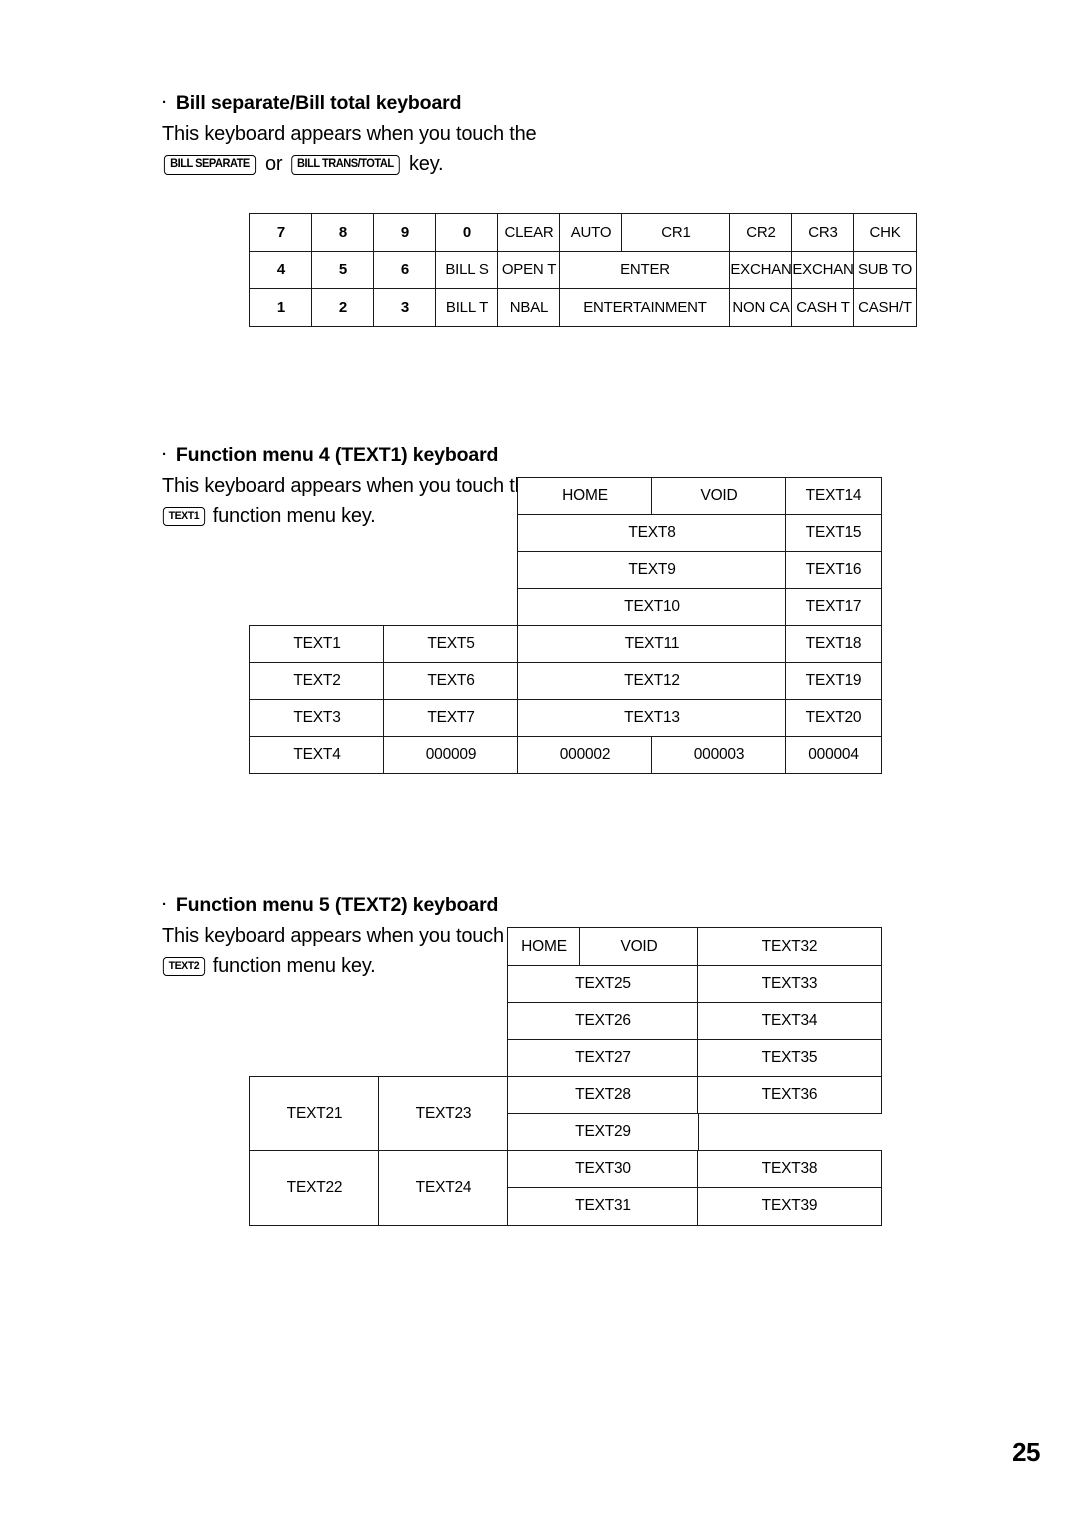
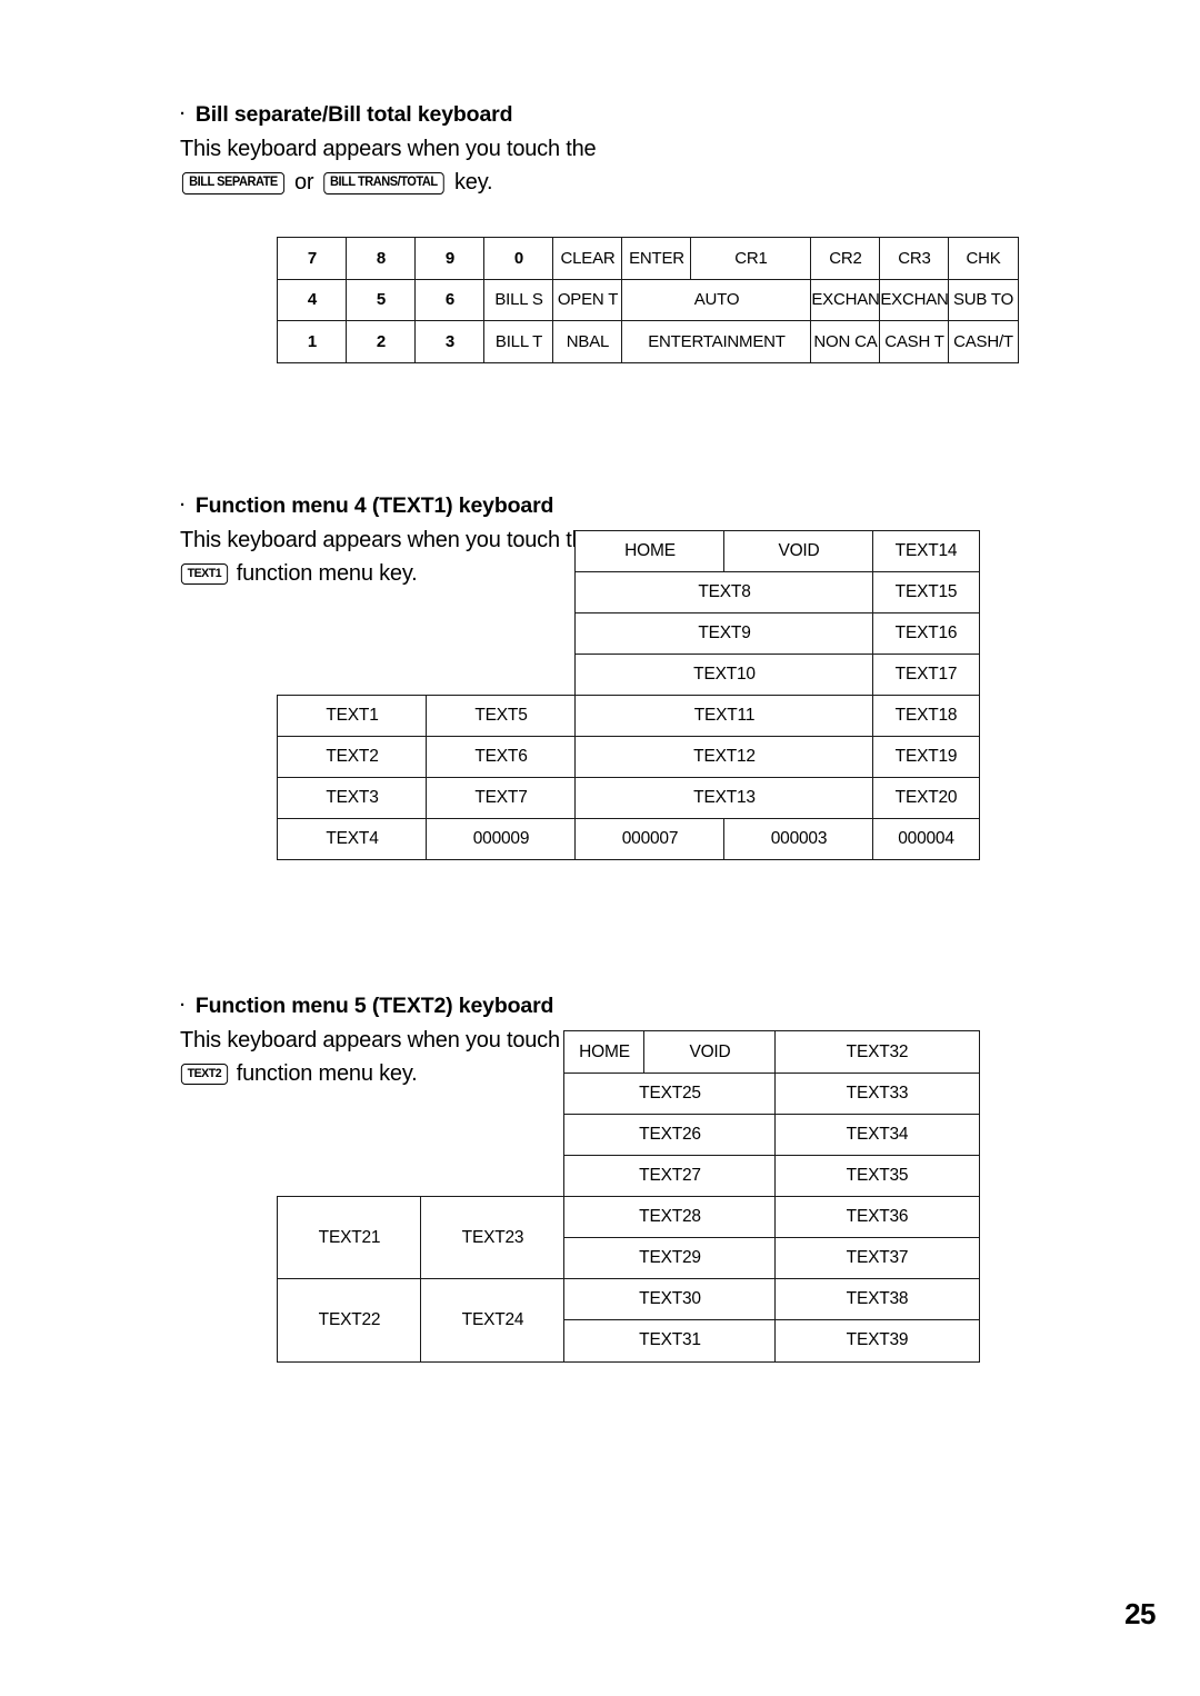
  ·
  Bill separate/Bill total keyboard
  This keyboard appears when you touch the
  BILL SEPARATE
  or
  BILL TRANS/TOTAL
  key.
  7
  8
  9
  0
  CLEAR
- AUTO
+ ENTER
  CR1
  CR2
  CR3
  CHK
  4
  5
  6
  BILL S
  OPEN T
- ENTER
+ AUTO
  EXCHAN
  EXCHAN
  SUB TO
  1
  2
  3
  BILL T
  NBAL
  ENTERTAINMENT
  NON CA
  CASH T
  CASH/T
  ·
  Function menu 4 (TEXT1) keyboard
  This keyboard appears when you touch t
  TEXT1
  function menu key.
  HOME
  VOID
  TEXT14
  TEXT8
  TEXT15
  TEXT9
  TEXT16
  TEXT10
  TEXT17
  TEXT1
  TEXT5
  TEXT11
  TEXT18
  TEXT2
  TEXT6
  TEXT12
  TEXT19
  TEXT3
  TEXT7
  TEXT13
  TEXT20
  TEXT4
  000009
- 000002
+ 000007
  000003
  000004
  ·
  Function menu 5 (TEXT2) keyboard
  This keyboard appears when you touch
  TEXT2
  function menu key.
  HOME
  VOID
  TEXT32
  TEXT25
  TEXT33
  TEXT26
  TEXT34
  TEXT27
  TEXT35
  TEXT21
  TEXT23
  TEXT28
  TEXT36
  TEXT29
+ TEXT37
  TEXT22
  TEXT24
  TEXT30
  TEXT38
  TEXT31
  TEXT39
  25
